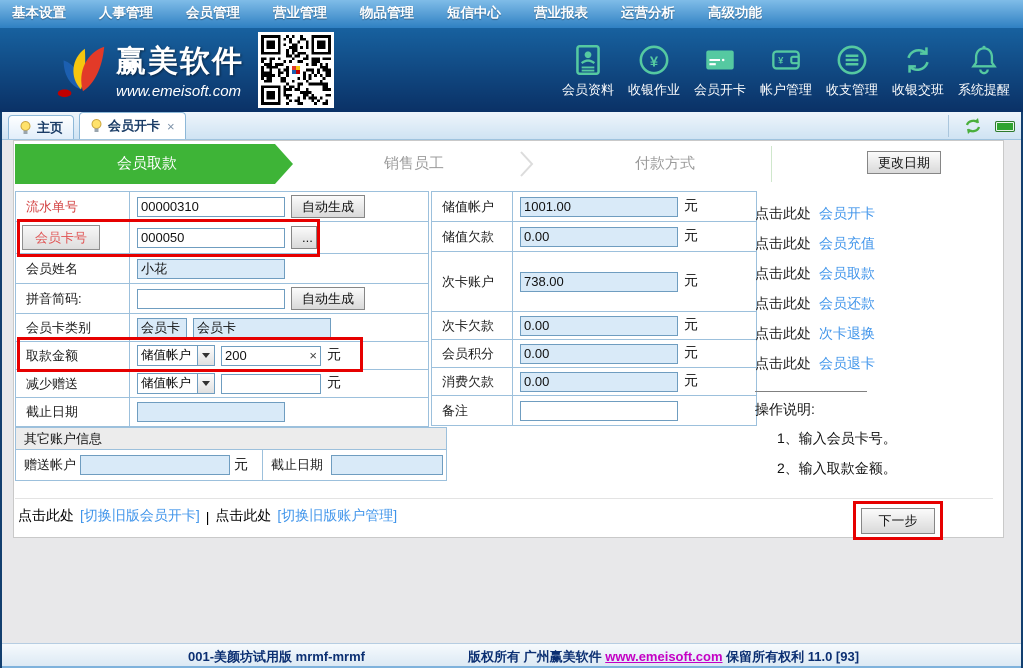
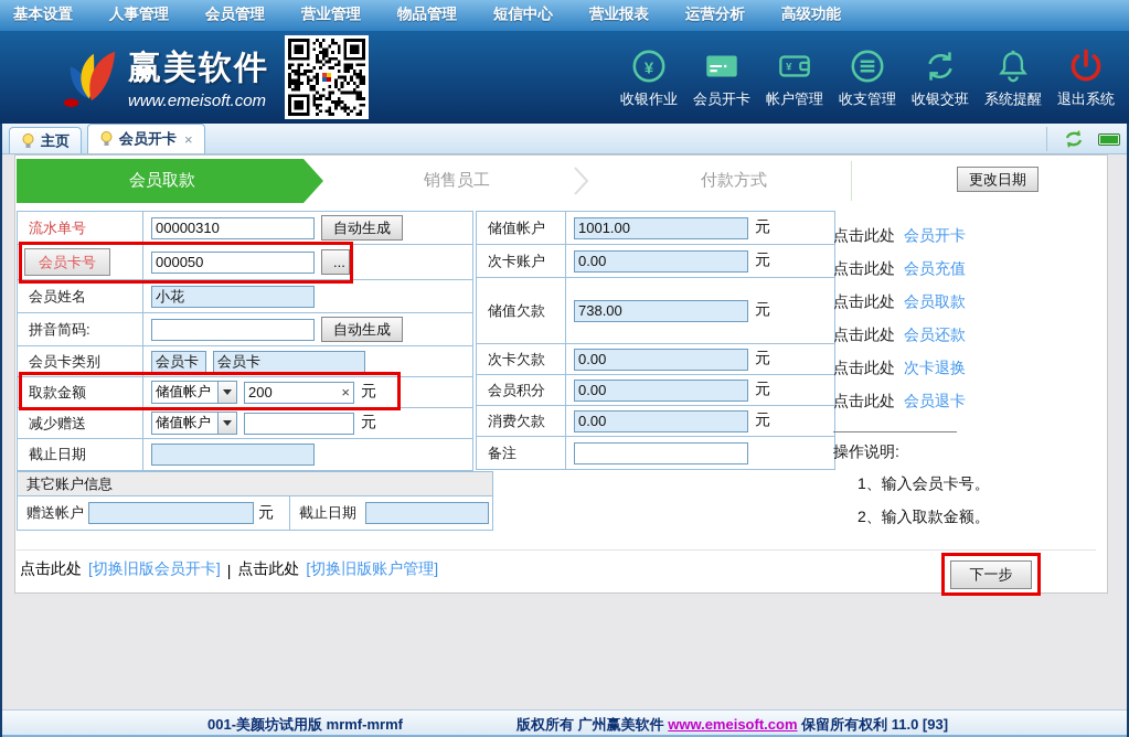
  基本设置
  人事管理
  会员管理
  营业管理
  物品管理
  短信中心
  营业报表
  运营分析
  高级功能
  赢美软件
  www.emeisoft.com
- 会员资料
  ¥
  收银作业
  会员开卡
  ¥
  帐户管理
  收支管理
  收银交班
  系统提醒
+ 退出系统
  主页
  会员开卡
  ×
  会员取款
  销售员工
  付款方式
  更改日期
  流水单号
  00000310
  自动生成
  会员卡号
  000050
  ...
  会员姓名
  小花
  拼音简码:
  自动生成
  会员卡类别
  会员卡
  会员卡
  取款金额
  储值帐户
  200
  ×
  元
  减少赠送
  储值帐户
  元
  截止日期
  储值帐户
  1001.00
  元
- 储值欠款
+ 次卡账户
  0.00
  元
- 次卡账户
+ 储值欠款
  738.00
  元
  次卡欠款
  0.00
  元
  会员积分
  0.00
  元
  消费欠款
  0.00
  元
  备注
  其它账户信息
  赠送帐户
  元
  截止日期
  点击此处
  会员开卡
  点击此处
  会员充值
  点击此处
  会员取款
  点击此处
  会员还款
  点击此处
  次卡退换
  点击此处
  会员退卡
  操作说明:
  1、输入会员卡号。
  2、输入取款金额。
  点击此处
  [切换旧版会员开卡]
  |
  点击此处
  [切换旧版账户管理]
  下一步
  001-美颜坊试用版 mrmf-mrmf
  版权所有 广州赢美软件 www.emeisoft.com 保留所有权利 11.0 [93]
